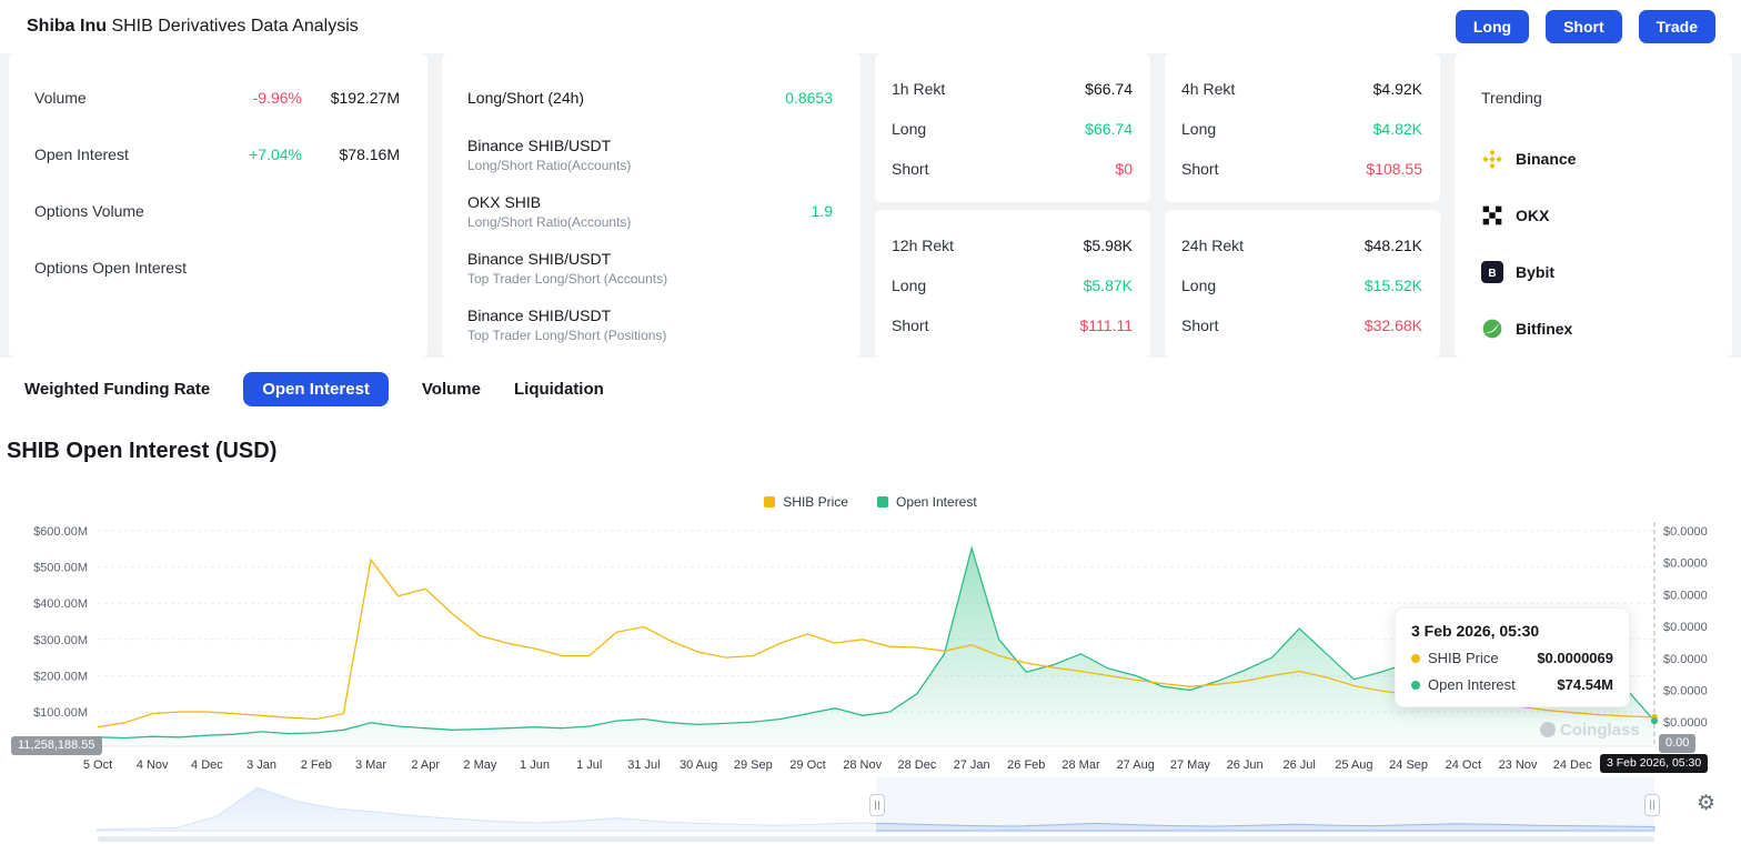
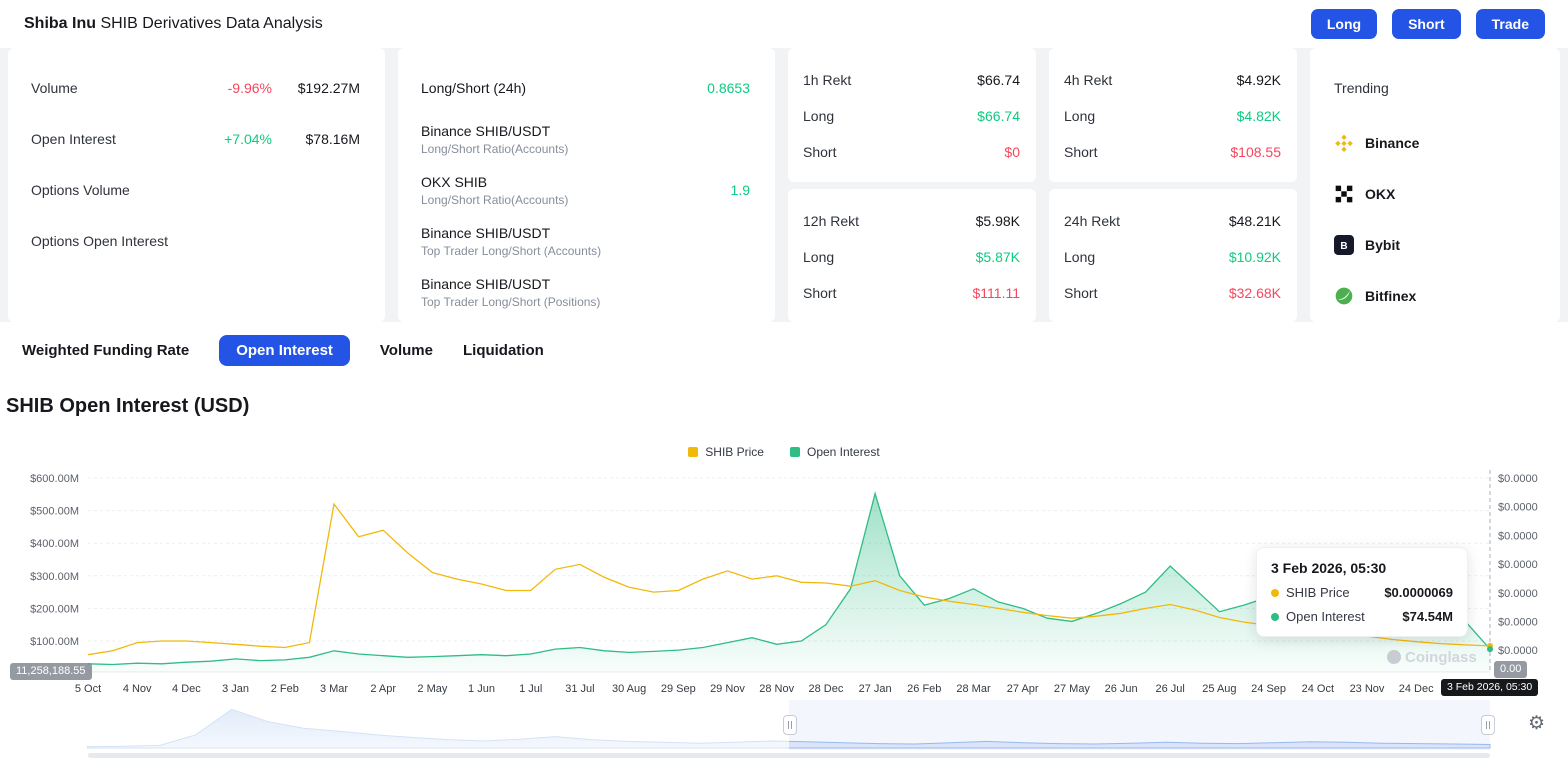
  Shiba Inu SHIB Derivatives Data Analysis
  Long
  Short
  Trade
  Volume
  -9.96%
  $192.27M
  Open Interest
  +7.04%
  $78.16M
  Options Volume
  Options Open Interest
  Long/Short (24h)
  0.8653
  Binance SHIB/USDT
  Long/Short Ratio(Accounts)
  OKX SHIB
  Long/Short Ratio(Accounts)
  1.9
  Binance SHIB/USDT
  Top Trader Long/Short (Accounts)
  Binance SHIB/USDT
  Top Trader Long/Short (Positions)
  1h Rekt
  $66.74
  Long
  $66.74
  Short
  $0
  12h Rekt
  $5.98K
  Long
  $5.87K
  Short
  $111.11
  4h Rekt
  $4.92K
  Long
  $4.82K
  Short
  $108.55
  24h Rekt
  $48.21K
  Long
- $15.52K
+ $10.92K
  Short
  $32.68K
  Trending
  Binance
  OKX
  B
  Bybit
  Bitfinex
  Weighted Funding Rate
  Open Interest
  Volume
  Liquidation
  SHIB Open Interest (USD)
  SHIB Price
  Open Interest
  $600.00M
  $500.00M
  $400.00M
  $300.00M
  $200.00M
  $100.00M
  $0.0000
  $0.0000
  $0.0000
  $0.0000
  $0.0000
  $0.0000
  $0.0000
  5 Oct
  4 Nov
  4 Dec
  3 Jan
  2 Feb
  3 Mar
  2 Apr
  2 May
  1 Jun
  1 Jul
  31 Jul
  30 Aug
  29 Sep
- 29 Oct
+ 29 Nov
  28 Nov
  28 Dec
  27 Jan
  26 Feb
  28 Mar
- 27 Aug
+ 27 Apr
  27 May
  26 Jun
  26 Jul
  25 Aug
  24 Sep
  24 Oct
  23 Nov
  24 Dec
  Coinglass
  11,258,188.55
  0.00
  3 Feb 2026, 05:30
  3 Feb 2026, 05:30
  SHIB Price
  $0.0000069
  Open Interest
  $74.54M
  ⚙
